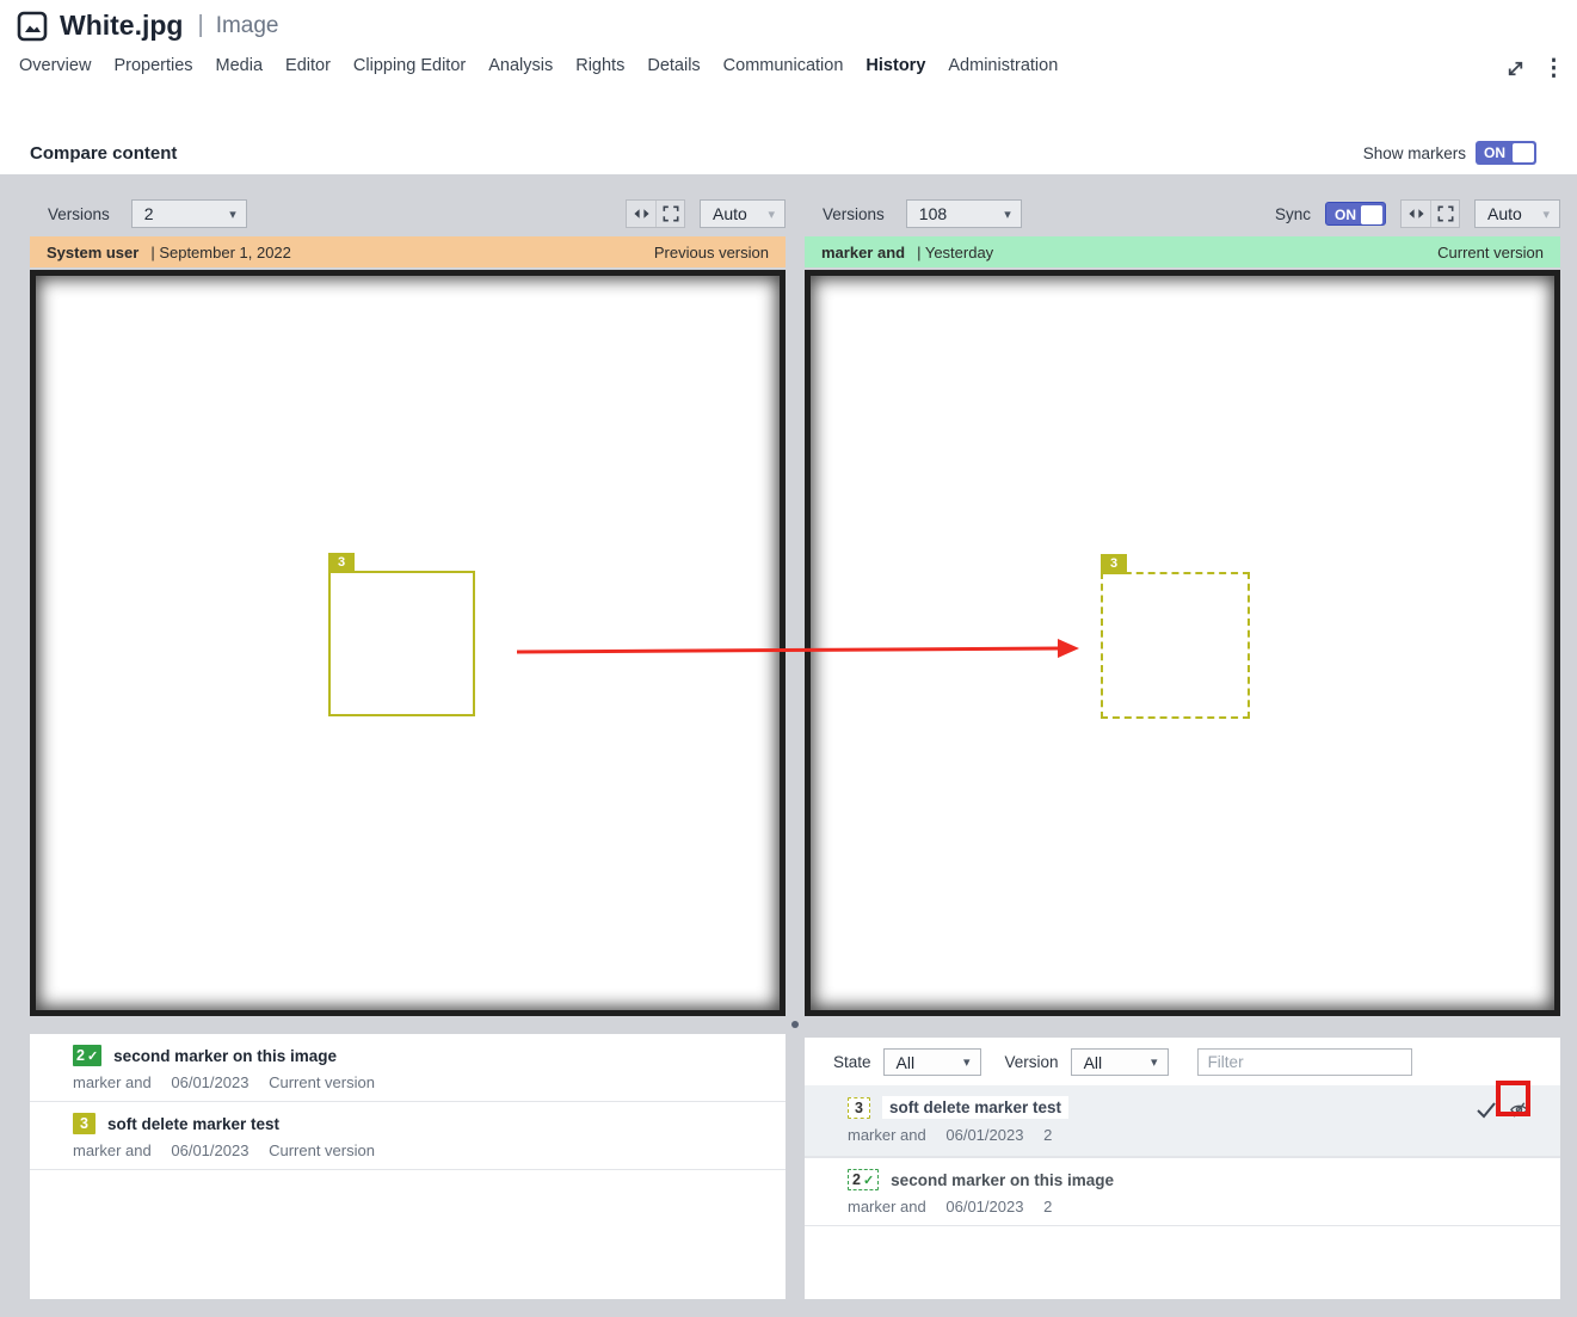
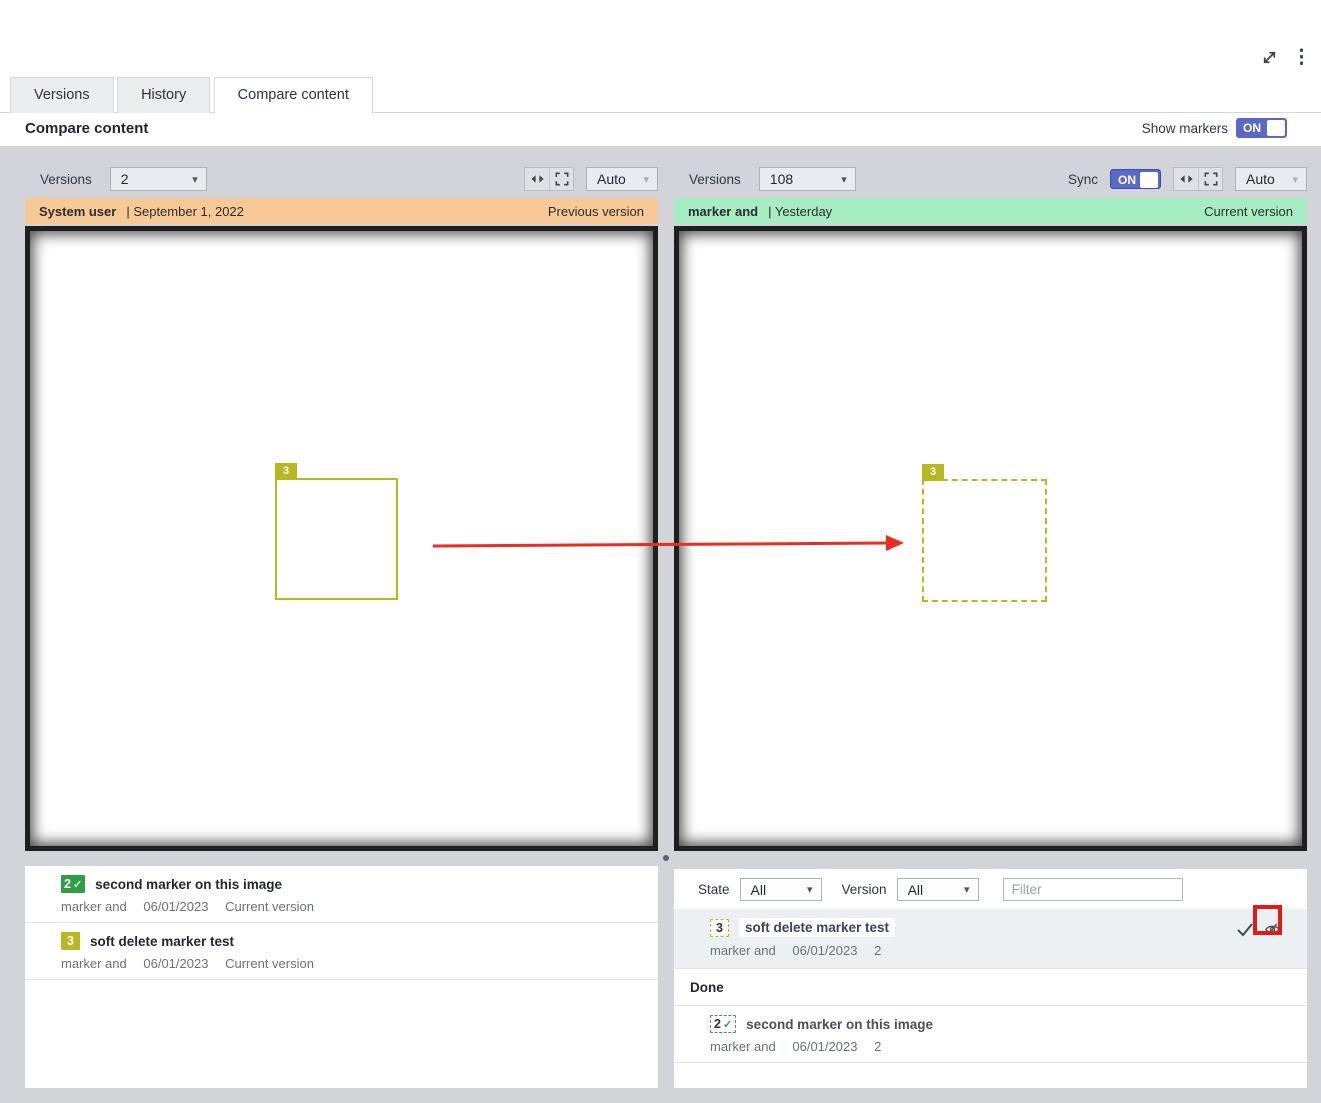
- White.jpg
- |
- Image
- Overview
- Properties
- Media
- Editor
- Clipping Editor
- Analysis
- Rights
- Details
- Communication
- History
- Administration
  ⋮
+ Versions History Compare content
  Compare content
  Show markers
  ON
  Versions
  2
  ▾
  Auto
  ▾
  Versions
  108
  ▾
  Sync
  ON
  Auto
  ▾
  System user
  | September 1, 2022
  Previous version
  marker and
  | Yesterday
  Current version
  3
  3
  2
  ✓
  second marker on this image
  marker and 06/01/2023 Current version
  3
  soft delete marker test
  marker and 06/01/2023 Current version
  State
  All
  ▾
  Version
  All
  ▾
  Filter
  3
  soft delete marker test
  marker and 06/01/2023 2
+ Done
  2
  ✓
  second marker on this image
  marker and 06/01/2023 2
